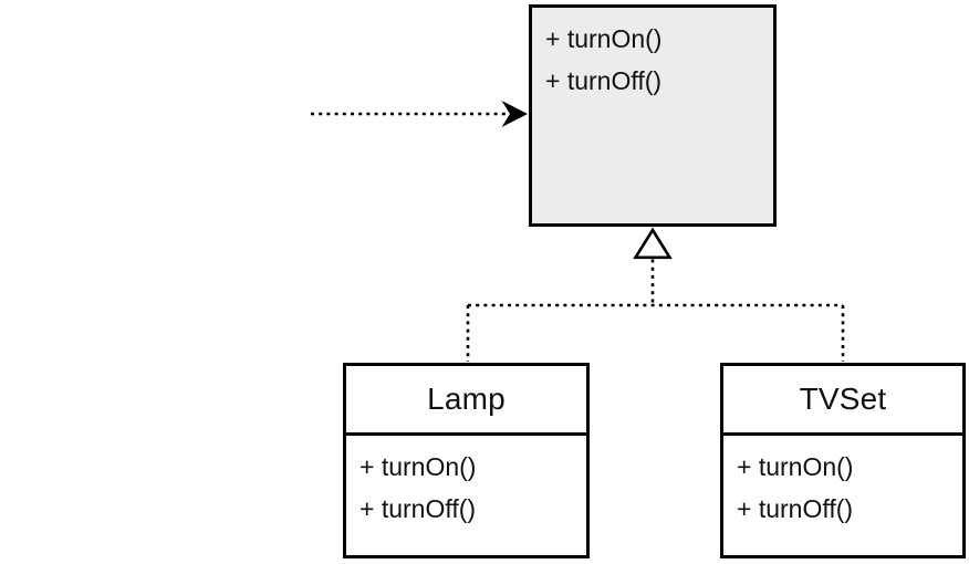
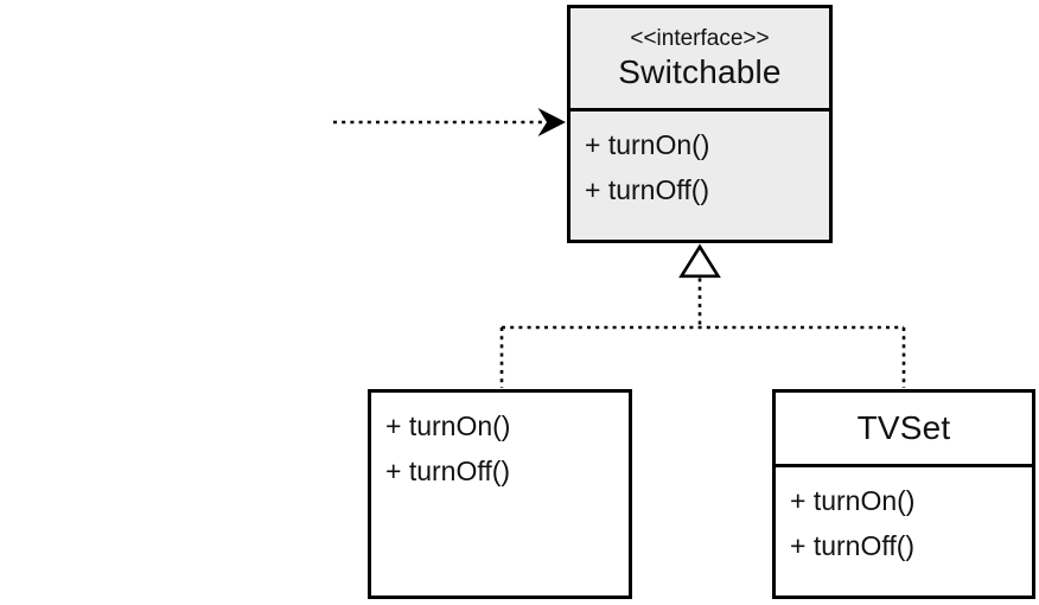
+ <<interface>>
+ Switchable
  + turnOn()
  + turnOff()
- Lamp
  + turnOn()
  + turnOff()
  TVSet
  + turnOn()
  + turnOff()
